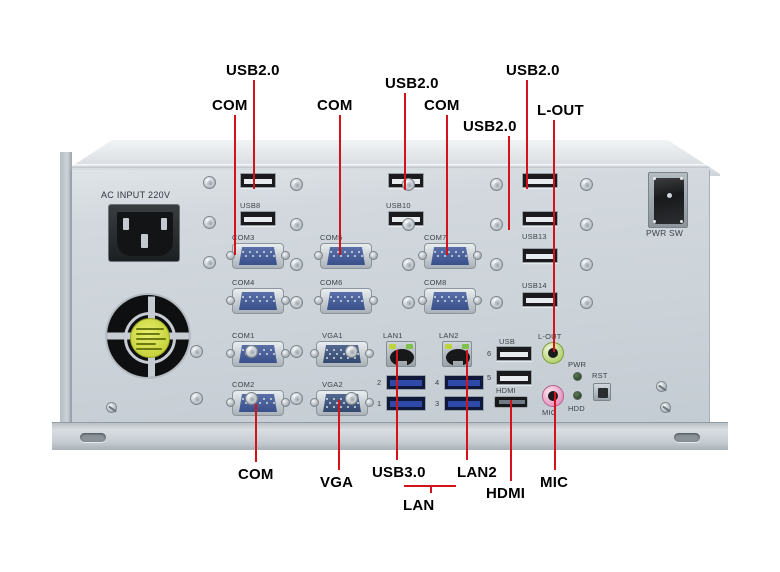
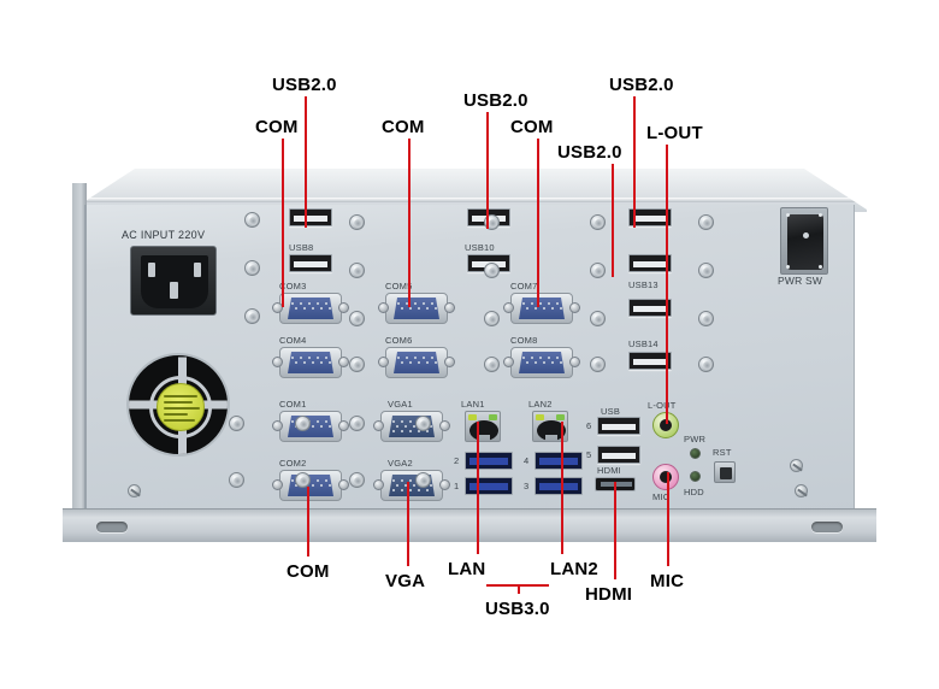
  AC INPUT 220V
  PWR SW
  USB8
  USB10
  USB13
  USB14
  USB
  6
  5
  OM3
  COM
  COM7
  COM4
  COM6
  COM8
  COM1
  COM2
  VGA1
  VGA2
  LAN1
  LAN2
  2
  4
  1
  3
  HDMI
  L-OT
  PWR
  HDD
  RST
  USB2.0
  COM
  COM
  USB2.0
  COM
  USB2.0
  USB2.0
  L-OUT
  COM
  VGA
- USB3.0
+ LAN
  LAN2
- LAN
+ USB3.0
  HDMI
  MIC
